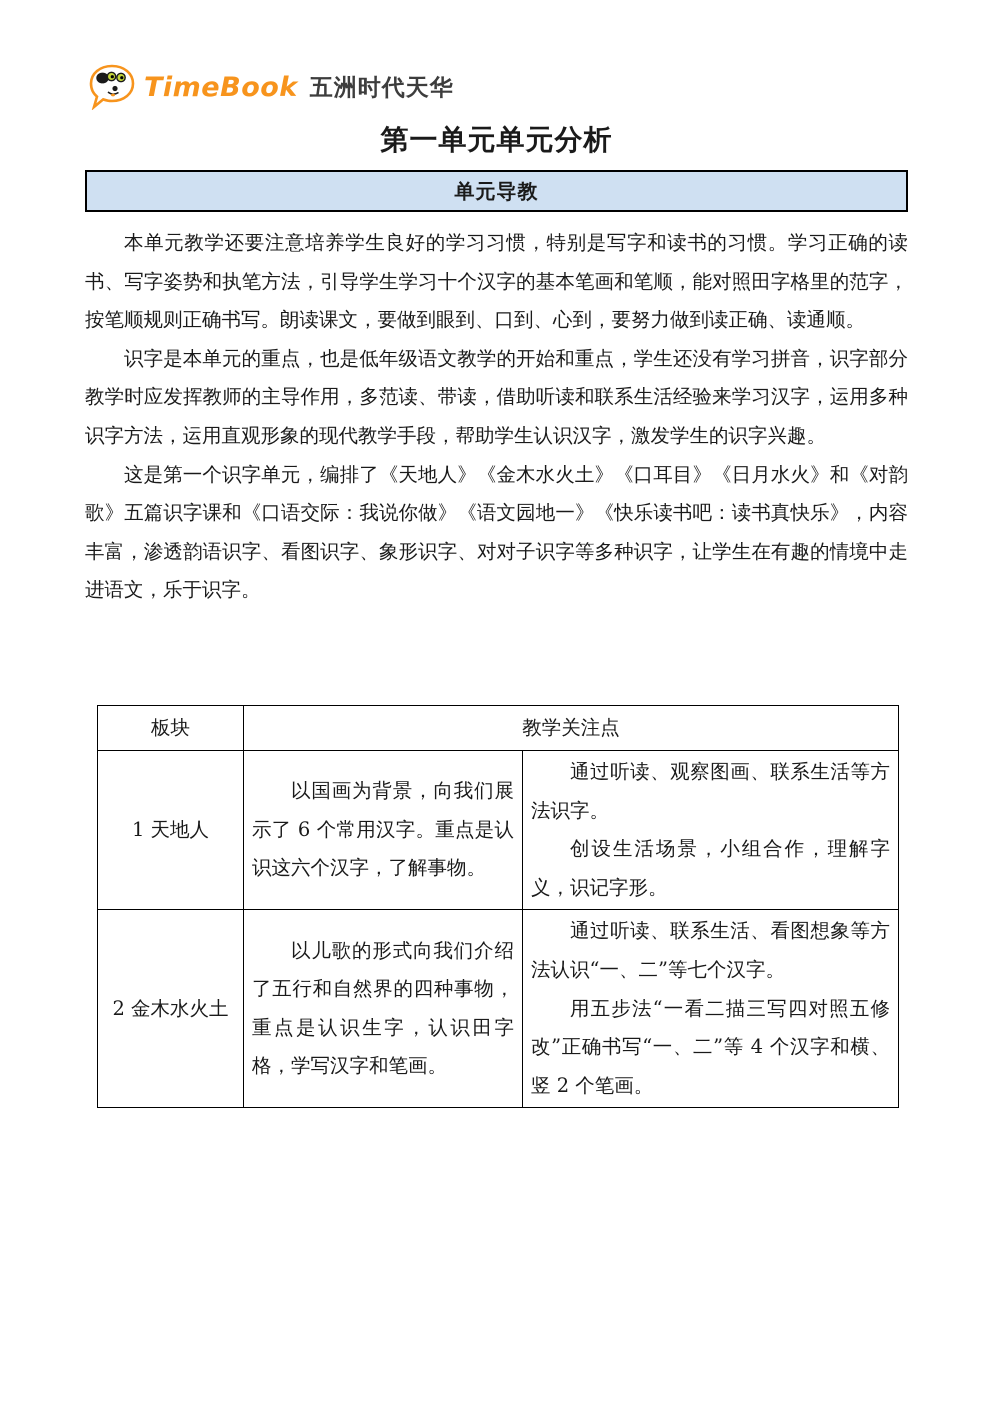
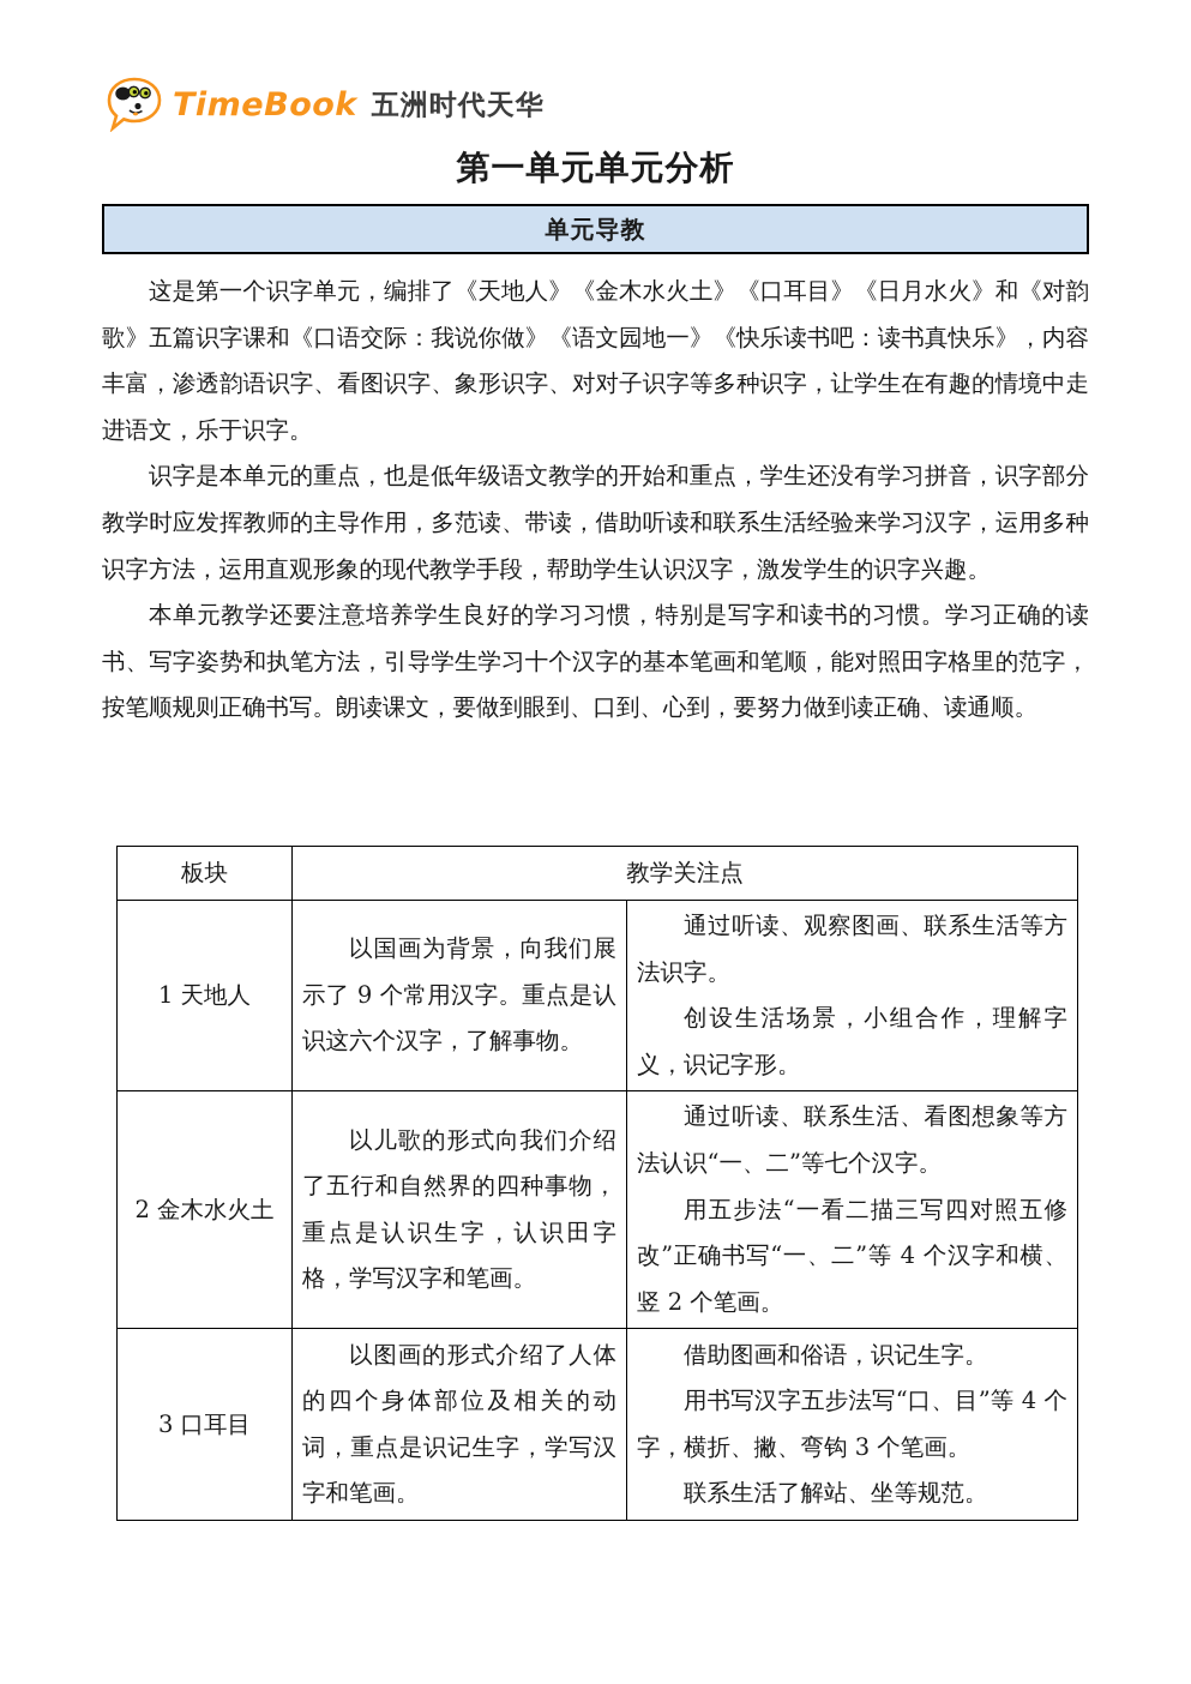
  TimeBook
  五洲时代天华
  第一单元单元分析
  单元导教
- 本单元教学还要注意培养学生良好的学习习惯，特别是写字和读书的习惯。学习正确的读书、写字姿势和执笔方法，引导学生学习十个汉字的基本笔画和笔顺，能对照田字格里的范字，按笔顺规则正确书写。朗读课文，要做到眼到、口到、心到，要努力做到读正确、读通顺。
+ 这是第一个识字单元，编排了《天地人》《金木水火土》《口耳目》《日月水火》和《对韵歌》五篇识字课和《口语交际：我说你做》《语文园地一》《快乐读书吧：读书真快乐》，内容丰富，渗透韵语识字、看图识字、象形识字、对对子识字等多种识字，让学生在有趣的情境中走进语文，乐于识字。
  识字是本单元的重点，也是低年级语文教学的开始和重点，学生还没有学习拼音，识字部分教学时应发挥教师的主导作用，多范读、带读，借助听读和联系生活经验来学习汉字，运用多种识字方法，运用直观形象的现代教学手段，帮助学生认识汉字，激发学生的识字兴趣。
- 这是第一个识字单元，编排了《天地人》《金木水火土》《口耳目》《日月水火》和《对韵歌》五篇识字课和《口语交际：我说你做》《语文园地一》《快乐读书吧：读书真快乐》，内容丰富，渗透韵语识字、看图识字、象形识字、对对子识字等多种识字，让学生在有趣的情境中走进语文，乐于识字。
+ 本单元教学还要注意培养学生良好的学习习惯，特别是写字和读书的习惯。学习正确的读书、写字姿势和执笔方法，引导学生学习十个汉字的基本笔画和笔顺，能对照田字格里的范字，按笔顺规则正确书写。朗读课文，要做到眼到、口到、心到，要努力做到读正确、读通顺。
  板块	教学关注点
- 1 天地人	以国画为背景，向我们展示了 6 个常用汉字。重点是认识这六个汉字，了解事物。	通过听读、观察图画、联系生活等方法识字。 创设生活场景，小组合作，理解字义，识记字形。
+ 1 天地人	以国画为背景，向我们展示了 9 个常用汉字。重点是认识这六个汉字，了解事物。	通过听读、观察图画、联系生活等方法识字。 创设生活场景，小组合作，理解字义，识记字形。
  2 金木水火土	以儿歌的形式向我们介绍了五行和自然界的四种事物，重点是认识生字，认识田字格，学写汉字和笔画。	通过听读、联系生活、看图想象等方法认识“一、二”等七个汉字。 用五步法“一看二描三写四对照五修改”正确书写“一、二”等 4 个汉字和横、竖 2 个笔画。
+ 3 口耳目	以图画的形式介绍了人体的四个身体部位及相关的动词，重点是识记生字，学写汉字和笔画。	借助图画和俗语，识记生字。 用书写汉字五步法写“口、目”等 4 个字，横折、撇、弯钩 3 个笔画。 联系生活了解站、坐等规范。
